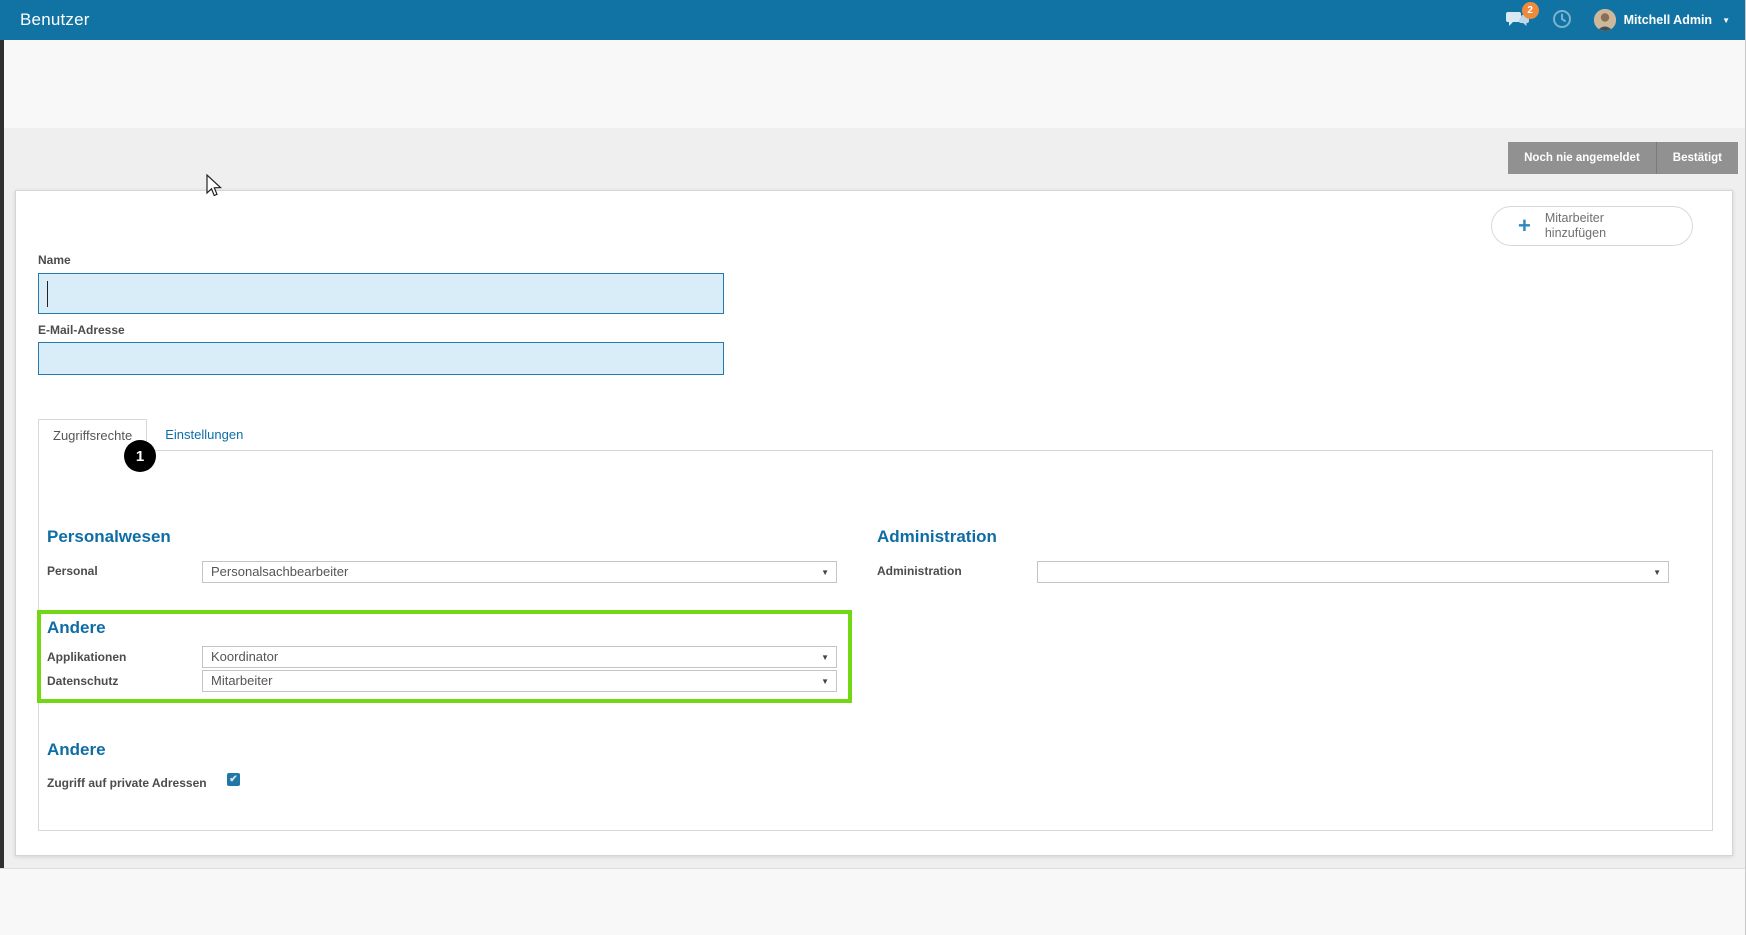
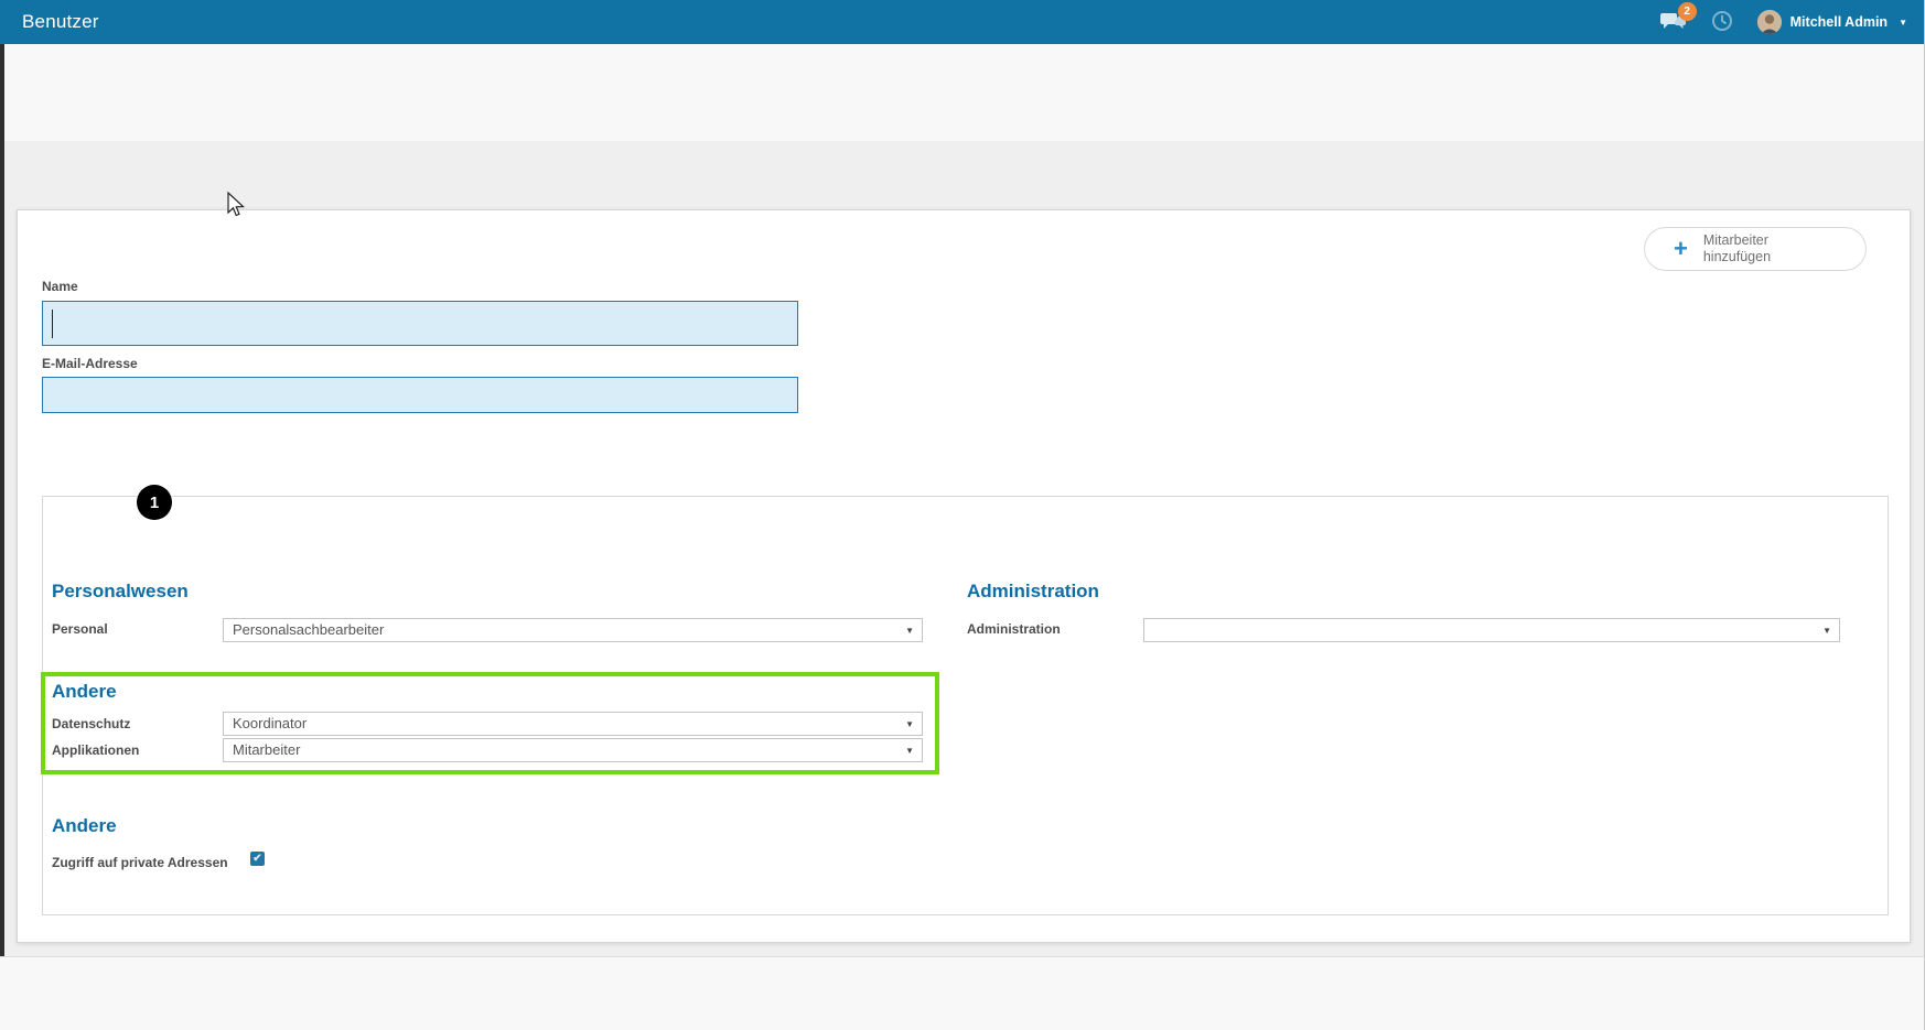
  Benutzer
  2
  Mitchell Admin
  ▼
- Noch nie angemeldet
- Bestätigt
  +
  Mitarbeiter
  hinzufügen
  Name
  E-Mail-Adresse
- Zugriffsrechte
- Einstellungen
  1
  Personalwesen
  Personal
  Personalsachbearbeiter
  ▼
  Administration
  Administration
  ▼
  Andere
- Applikationen
+ Datenschutz
  Koordinator
  ▼
- Datenschutz
+ Applikationen
  Mitarbeiter
  ▼
  Andere
  Zugriff auf private Adressen
  ✔
